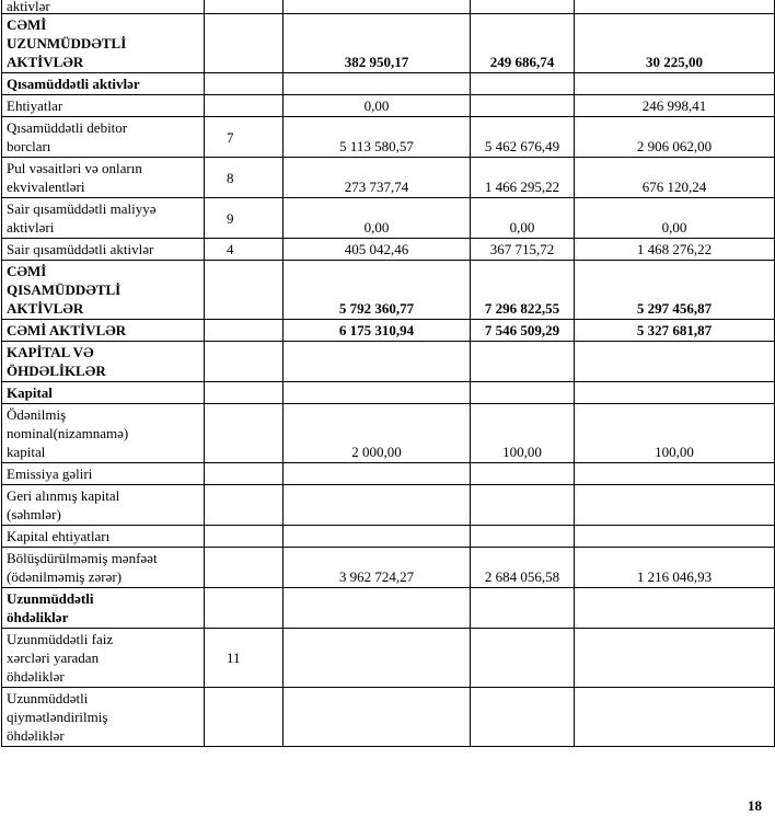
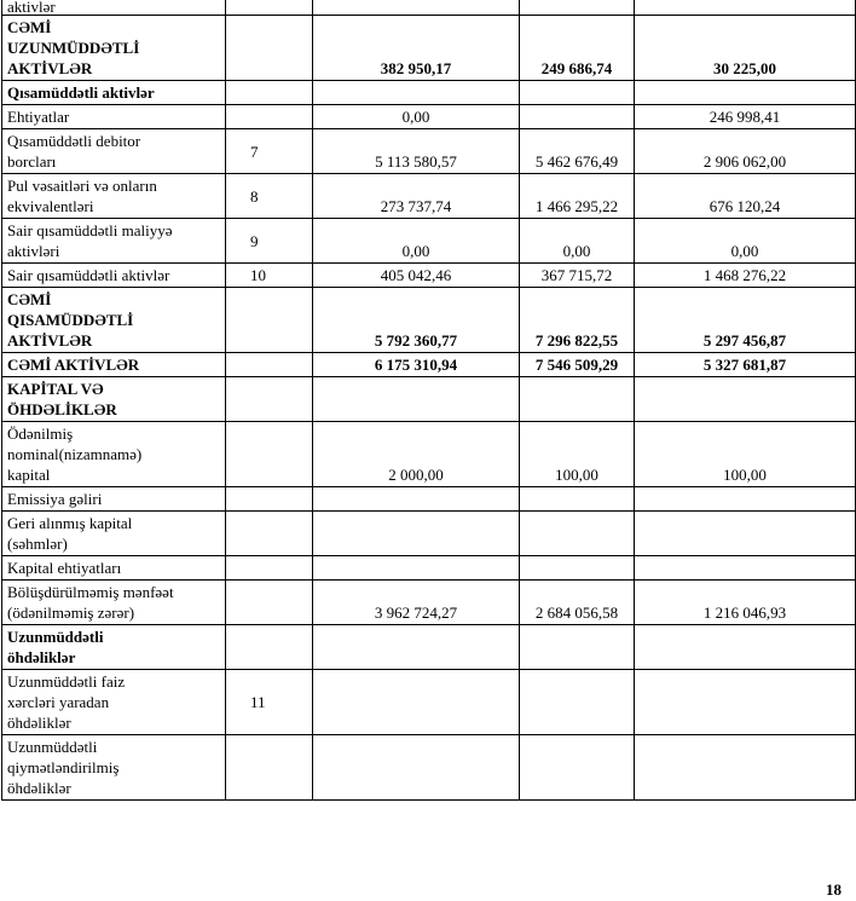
  aktivlər
  CƏMİUZUNMÜDDƏTLİAKTİVLƏR		382 950,17	249 686,74	30 225,00
  Qısamüddətli aktivlər
  Ehtiyatlar		0,00		246 998,41
  Qısamüddətli debitorborcları	7	5 113 580,57	5 462 676,49	2 906 062,00
  Pul vəsaitləri və onlarınekvivalentləri	8	273 737,74	1 466 295,22	676 120,24
  Sair qısamüddətli maliyyəaktivləri	9	0,00	0,00	0,00
- Sair qısamüddətli aktivlər	4	405 042,46	367 715,72	1 468 276,22
+ Sair qısamüddətli aktivlər	10	405 042,46	367 715,72	1 468 276,22
  CƏMİQISAMÜDDƏTLİAKTİVLƏR		5 792 360,77	7 296 822,55	5 297 456,87
  CƏMİ AKTİVLƏR		6 175 310,94	7 546 509,29	5 327 681,87
  KAPİTAL VƏÖHDƏLİKLƏR
- Kapital
  Ödənilmişnominal(nizamnamə)kapital		2 000,00	100,00	100,00
  Emissiya gəliri
  Geri alınmış kapital(səhmlər)
  Kapital ehtiyatları
  Bölüşdürülməmiş mənfəət(ödənilməmiş zərər)		3 962 724,27	2 684 056,58	1 216 046,93
  Uzunmüddətliöhdəliklər
  Uzunmüddətli faizxərcləri yaradanöhdəliklər	11
  Uzunmüddətliqiymətləndirilmişöhdəliklər
  18
